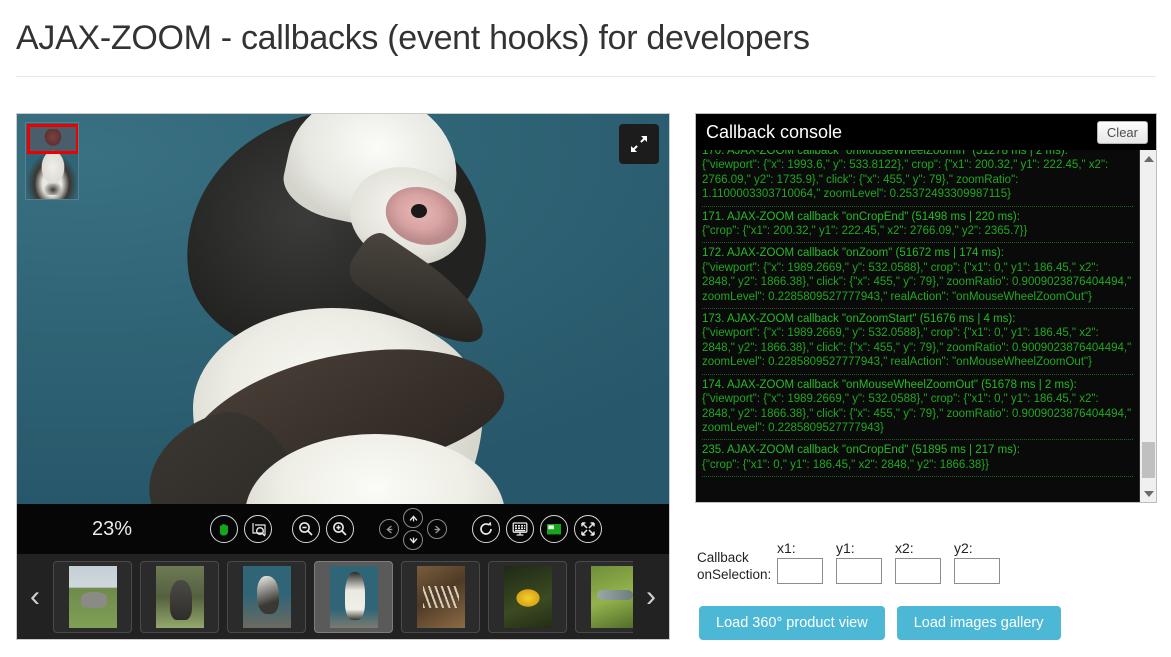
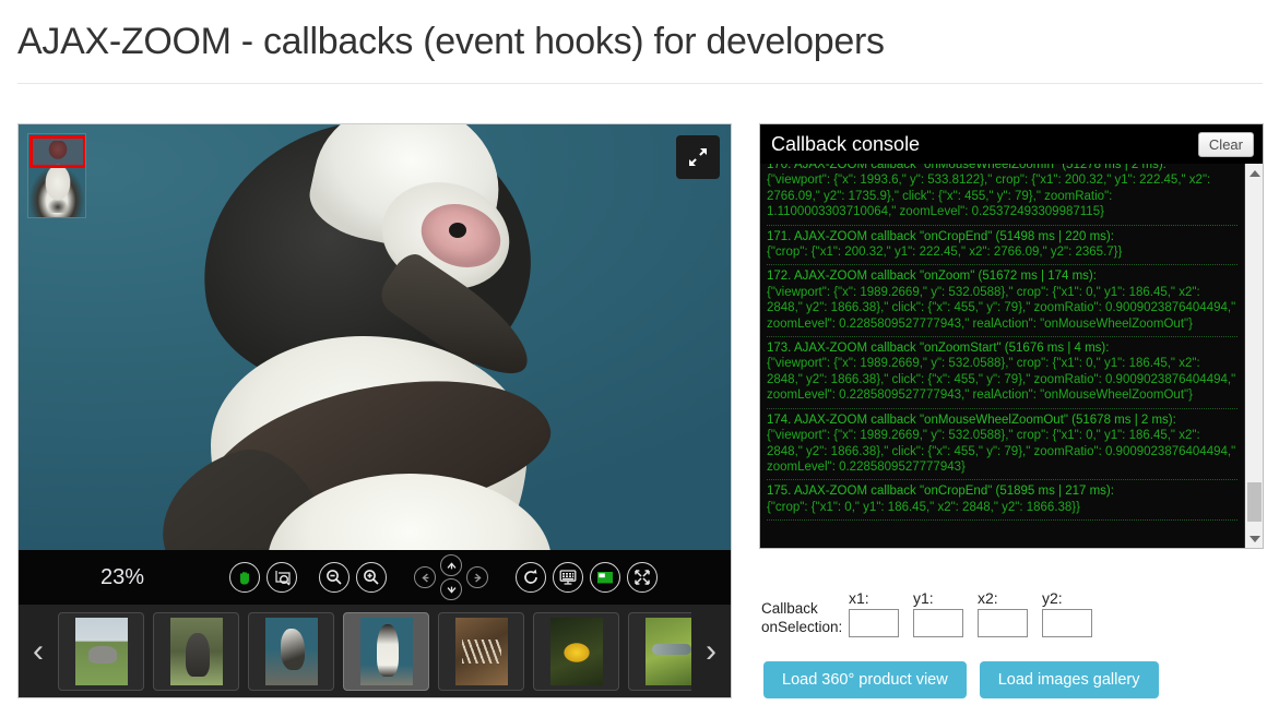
  AJAX-ZOOM - callbacks (event hooks) for developers
  23%
  ‹
  ›
  Callback console
  Clear
  170. AJAX-ZOOM callback "onMouseWheelZoomIn" (51278 ms | 2 ms):
  {"viewport": {"x": 1993.6," y": 533.8122}," crop": {"x1": 200.32," y1": 222.45," x2": 2766.09," y2": 1735.9}," click": {"x": 455," y": 79}," zoomRatio": 1.1100003303710064," zoomLevel": 0.25372493309987115}
  171. AJAX-ZOOM callback "onCropEnd" (51498 ms | 220 ms):
  {"crop": {"x1": 200.32," y1": 222.45," x2": 2766.09," y2": 2365.7}}
  172. AJAX-ZOOM callback "onZoom" (51672 ms | 174 ms):
  {"viewport": {"x": 1989.2669," y": 532.0588}," crop": {"x1": 0," y1": 186.45," x2": 2848," y2": 1866.38}," click": {"x": 455," y": 79}," zoomRatio": 0.9009023876404494," zoomLevel": 0.2285809527777943," realAction": "onMouseWheelZoomOut"}
  173. AJAX-ZOOM callback "onZoomStart" (51676 ms | 4 ms):
  {"viewport": {"x": 1989.2669," y": 532.0588}," crop": {"x1": 0," y1": 186.45," x2": 2848," y2": 1866.38}," click": {"x": 455," y": 79}," zoomRatio": 0.9009023876404494," zoomLevel": 0.2285809527777943," realAction": "onMouseWheelZoomOut"}
  174. AJAX-ZOOM callback "onMouseWheelZoomOut" (51678 ms | 2 ms):
  {"viewport": {"x": 1989.2669," y": 532.0588}," crop": {"x1": 0," y1": 186.45," x2": 2848," y2": 1866.38}," click": {"x": 455," y": 79}," zoomRatio": 0.9009023876404494," zoomLevel": 0.2285809527777943}
- 235. AJAX-ZOOM callback "onCropEnd" (51895 ms | 217 ms):
+ 175. AJAX-ZOOM callback "onCropEnd" (51895 ms | 217 ms):
  {"crop": {"x1": 0," y1": 186.45," x2": 2848," y2": 1866.38}}
  Callback onSelection:
  x1:
  y1:
  x2:
  y2:
  Load 360° product view
  Load images gallery
